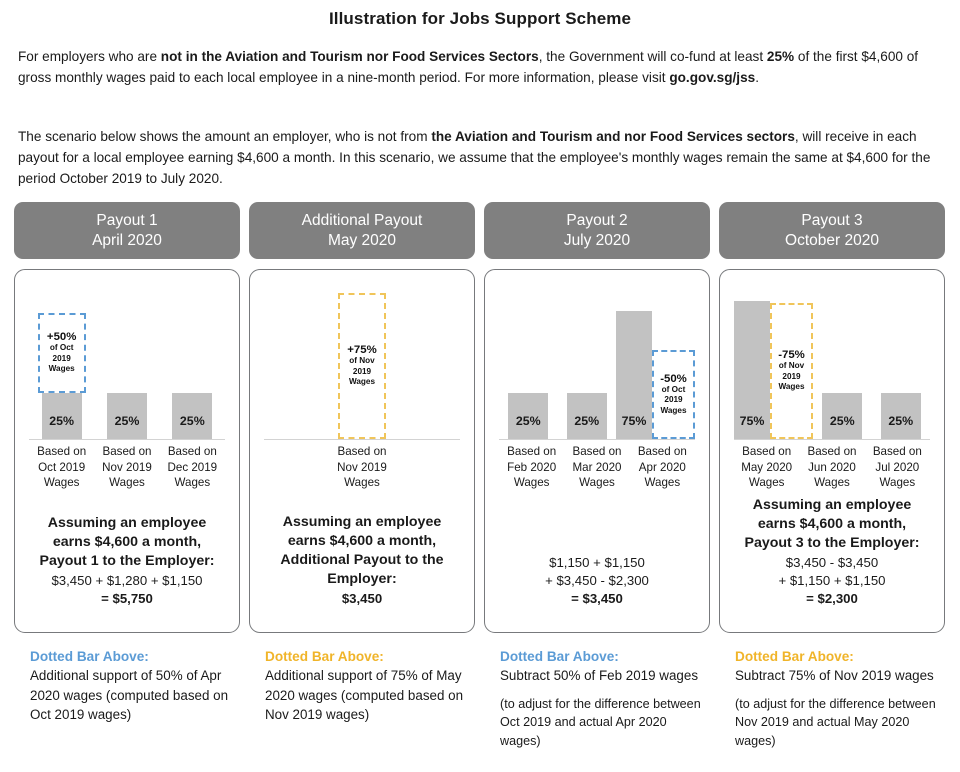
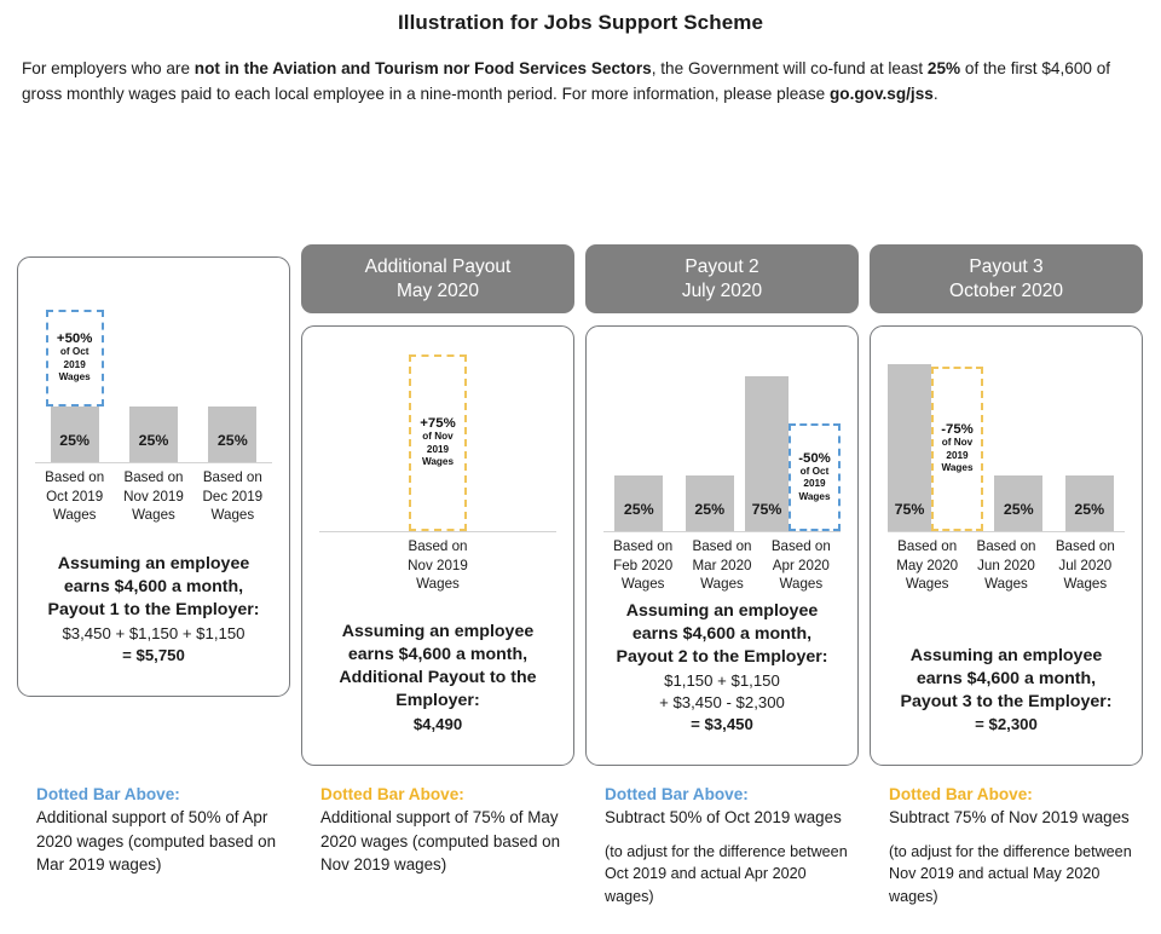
  Illustration for Jobs Support Scheme
- For employers who are not in the Aviation and Tourism nor Food Services Sectors, the Government will co-fund at least 25% of the first $4,600 of gross monthly wages paid to each local employee in a nine-month period. For more information, please visit go.gov.sg/jss.
+ For employers who are not in the Aviation and Tourism nor Food Services Sectors, the Government will co-fund at least 25% of the first $4,600 of gross monthly wages paid to each local employee in a nine-month period. For more information, please please go.gov.sg/jss.
- The scenario below shows the amount an employer, who is not from the Aviation and Tourism and nor Food Services sectors, will receive in each payout for a local employee earning $4,600 a month. In this scenario, we assume that the employee's monthly wages remain the same at $4,600 for the period October 2019 to July 2020.
- Payout 1
- April 2020
  +50%
  of Oct
  2019
  Wages
  25%
  25%
  25%
  Based on
  Oct 2019
  Wages
  Based on
  Nov 2019
  Wages
  Based on
  Dec 2019
  Wages
  Assuming an employee earns $4,600 a month, Payout 1 to the Employer:
- $3,450 + $1,280 + $1,150
+ $3,450 + $1,150 + $1,150
  = $5,750
  Additional Payout
  May 2020
  +75%
  of Nov
  2019
  Wages
  Based on
  Nov 2019
  Wages
  Assuming an employee earns $4,600 a month, Additional Payout to the Employer:
- $3,450
+ $4,490
  Payout 2
  July 2020
  25%
  25%
  75%
  -50%
  of Oct
  2019
  Wages
  Based on
  Feb 2020
  Wages
  Based on
  Mar 2020
  Wages
  Based on
  Apr 2020
  Wages
+ Assuming an employee earns $4,600 a month, Payout 2 to the Employer:
  $1,150 + $1,150
  + $3,450 - $2,300
  = $3,450
  Payout 3
  October 2020
  75%
  -75%
  of Nov
  2019
  Wages
  25%
  25%
  Based on
  May 2020
  Wages
  Based on
  Jun 2020
  Wages
  Based on
  Jul 2020
  Wages
  Assuming an employee earns $4,600 a month, Payout 3 to the Employer:
- $3,450 - $3,450
- + $1,150 + $1,150
  = $2,300
  Dotted Bar Above:
- Additional support of 50% of Apr 2020 wages (computed based on Oct 2019 wages)
+ Additional support of 50% of Apr 2020 wages (computed based on Mar 2019 wages)
  Dotted Bar Above:
  Additional support of 75% of May 2020 wages (computed based on Nov 2019 wages)
  Dotted Bar Above:
- Subtract 50% of Feb 2019 wages
+ Subtract 50% of Oct 2019 wages
  (to adjust for the difference between Oct 2019 and actual Apr 2020 wages)
  Dotted Bar Above:
  Subtract 75% of Nov 2019 wages
  (to adjust for the difference between Nov 2019 and actual May 2020 wages)
